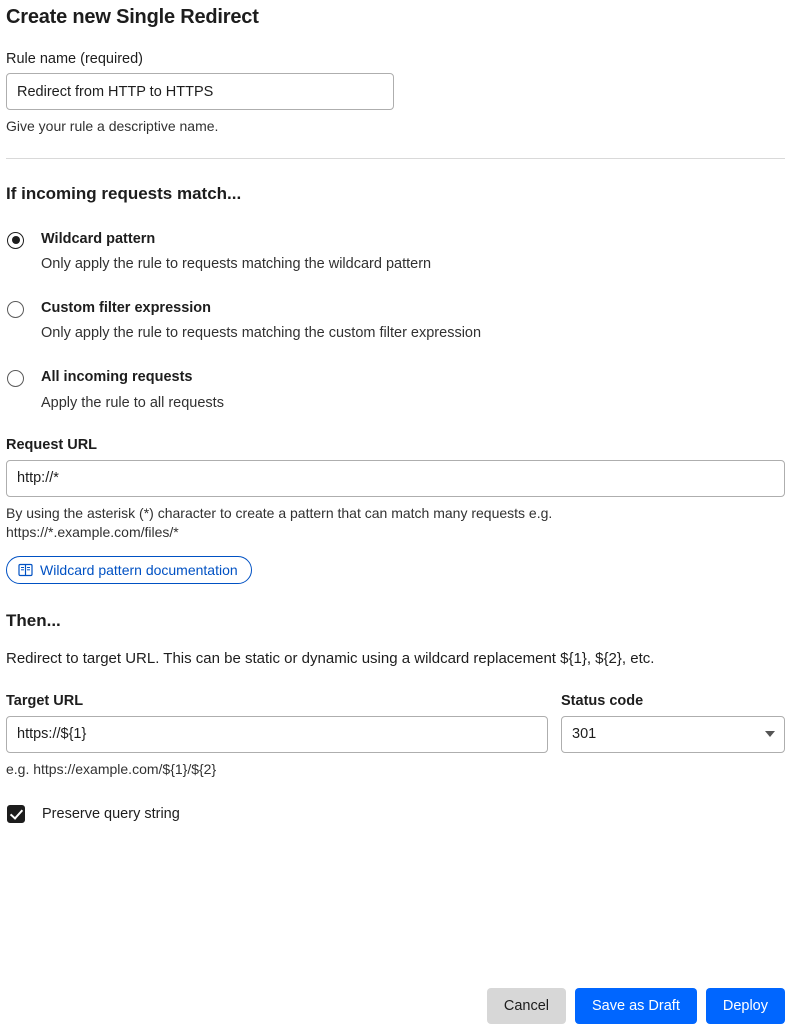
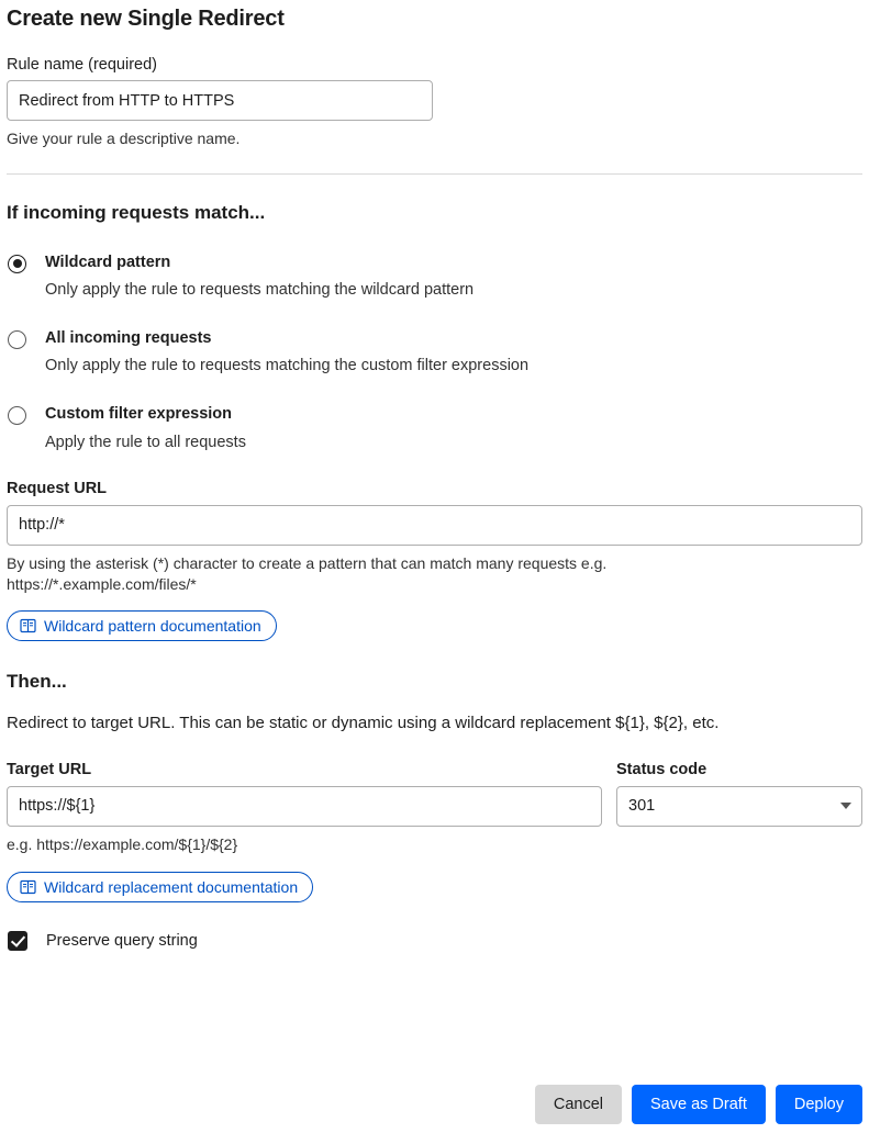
  Create new Single Redirect
  Rule name (required)
  Redirect from HTTP to HTTPS
  Give your rule a descriptive name.
  If incoming requests match...
  Wildcard pattern
  Only apply the rule to requests matching the wildcard pattern
- Custom filter expression
+ All incoming requests
  Only apply the rule to requests matching the custom filter expression
- All incoming requests
+ Custom filter expression
  Apply the rule to all requests
  Request URL
  http://*
  By using the asterisk (*) character to create a pattern that can match many requests e.g. https://*.example.com/files/*
  Wildcard pattern documentation
  Then...
  Redirect to target URL. This can be static or dynamic using a wildcard replacement ${1}, ${2}, etc.
  Target URL
  https://${1}
  Status code
  301
  e.g. https://example.com/${1}/${2}
+ Wildcard replacement documentation
  Preserve query string
  Cancel
  Save as Draft
  Deploy
